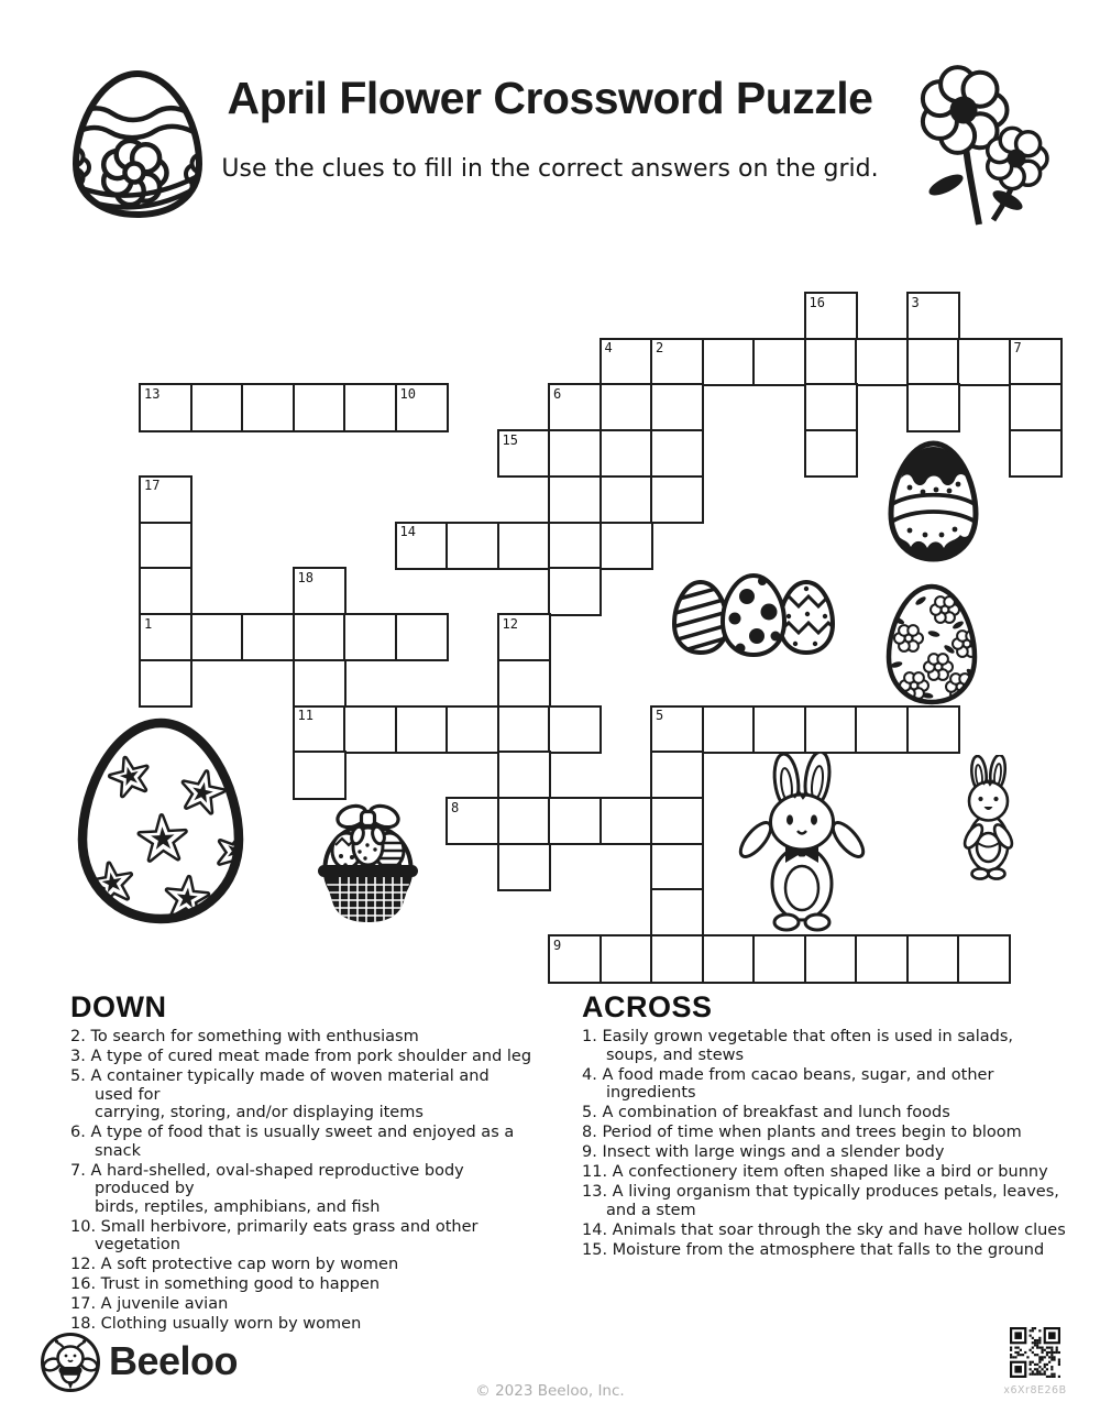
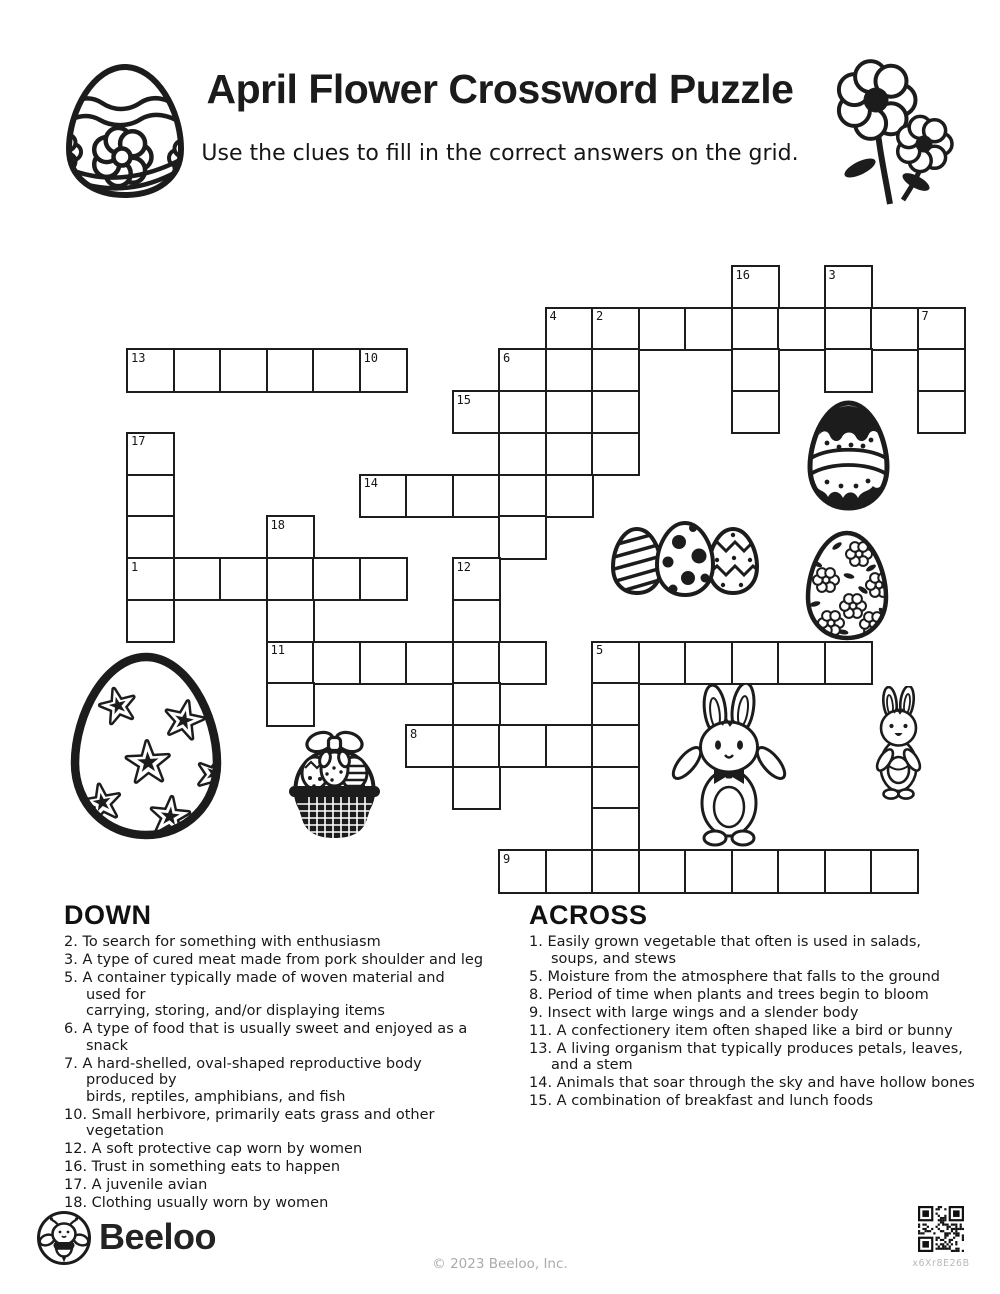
  April Flower Crossword Puzzle
  Use the clues to fill in the correct answers on the grid.
  16
  3
  4
  2
  7
  13
  10
  6
  15
  17
  14
  18
  1
  12
  11
  5
  8
  9
  DOWN
  2. To search for something with enthusiasm
  3. A type of cured meat made from pork shoulder and leg
  5. A container typically made of woven material and used for
  carrying, storing, and/or displaying items
  6. A type of food that is usually sweet and enjoyed as a
  snack
  7. A hard-shelled, oval-shaped reproductive body produced by
  birds, reptiles, amphibians, and fish
  10. Small herbivore, primarily eats grass and other
  vegetation
  12. A soft protective cap worn by women
- 16. Trust in something good to happen
+ 16. Trust in something eats to happen
  17. A juvenile avian
  18. Clothing usually worn by women
  ACROSS
  1. Easily grown vegetable that often is used in salads,
  soups, and stews
- 4. A food made from cacao beans, sugar, and other ingredients
- 5. A combination of breakfast and lunch foods
+ 5. Moisture from the atmosphere that falls to the ground
  8. Period of time when plants and trees begin to bloom
  9. Insect with large wings and a slender body
  11. A confectionery item often shaped like a bird or bunny
  13. A living organism that typically produces petals, leaves,
  and a stem
- 14. Animals that soar through the sky and have hollow clues
+ 14. Animals that soar through the sky and have hollow bones
- 15. Moisture from the atmosphere that falls to the ground
+ 15. A combination of breakfast and lunch foods
  Beeloo
  © 2023 Beeloo, Inc.
  x6Xr8E26B
